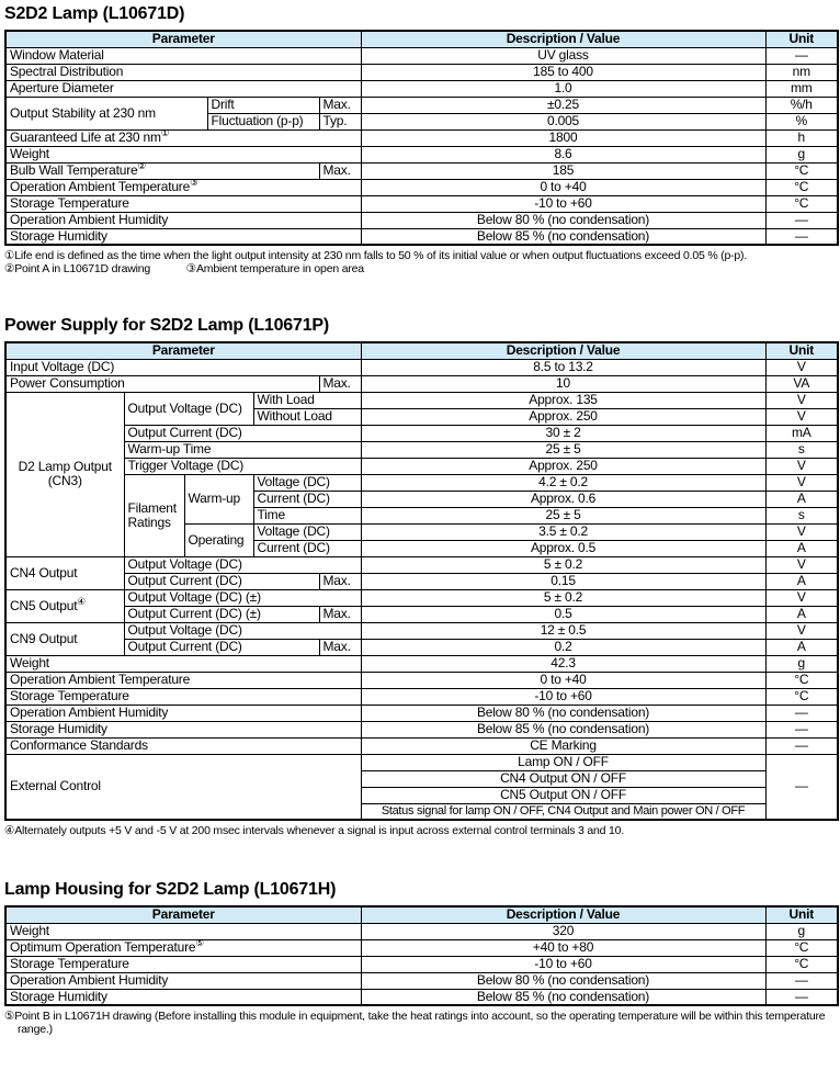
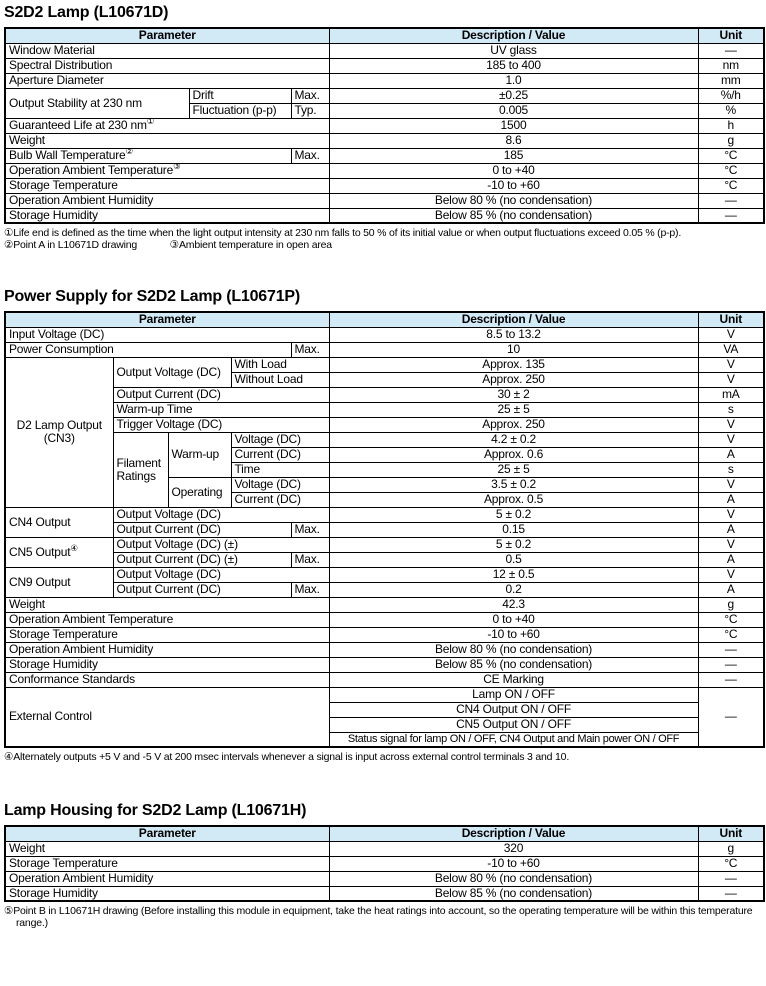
  S2D2 Lamp (L10671D)
  Parameter	Description / Value	Unit
  Window Material	UV glass	—
  Spectral Distribution	185 to 400	nm
  Aperture Diameter	1.0	mm
  Output Stability at 230 nm	Drift	Max.	±0.25	%/h
  Fluctuation (p-p)	Typ.	0.005	%
- Guaranteed Life at 230 nm①	1800	h
+ Guaranteed Life at 230 nm①	1500	h
  Weight	8.6	g
  Bulb Wall Temperature②	Max.	185	°C
  Operation Ambient Temperature③	0 to +40	°C
  Storage Temperature	-10 to +60	°C
  Operation Ambient Humidity	Below 80 % (no condensation)	—
  Storage Humidity	Below 85 % (no condensation)	—
  ①Life end is defined as the time when the light output intensity at 230 nm falls to 50 % of its initial value or when output fluctuations exceed 0.05 % (p-p).
  ②Point A in L10671D drawing ③Ambient temperature in open area
  Power Supply for S2D2 Lamp (L10671P)
  Parameter	Description / Value	Unit
  Input Voltage (DC)	8.5 to 13.2	V
  Power Consumption	Max.	10	VA
  D2 Lamp Output (CN3)	Output Voltage (DC)	With Load	Approx. 135	V
  Without Load	Approx. 250	V
  Output Current (DC)	30 ± 2	mA
  Warm-up Time	25 ± 5	s
  Trigger Voltage (DC)	Approx. 250	V
  Filament Ratings	Warm-up	Voltage (DC)	4.2 ± 0.2	V
  Current (DC)	Approx. 0.6	A
  Time	25 ± 5	s
  Operating	Voltage (DC)	3.5 ± 0.2	V
  Current (DC)	Approx. 0.5	A
  CN4 Output	Output Voltage (DC)	5 ± 0.2	V
  Output Current (DC)	Max.	0.15	A
  CN5 Output④	Output Voltage (DC) (±)	5 ± 0.2	V
  Output Current (DC) (±)	Max.	0.5	A
  CN9 Output	Output Voltage (DC)	12 ± 0.5	V
  Output Current (DC)	Max.	0.2	A
  Weight	42.3	g
  Operation Ambient Temperature	0 to +40	°C
  Storage Temperature	-10 to +60	°C
  Operation Ambient Humidity	Below 80 % (no condensation)	—
  Storage Humidity	Below 85 % (no condensation)	—
  Conformance Standards	CE Marking	—
  External Control	Lamp ON / OFF	—
  CN4 Output ON / OFF
  CN5 Output ON / OFF
  Status signal for lamp ON / OFF, CN4 Output and Main power ON / OFF
  ④Alternately outputs +5 V and -5 V at 200 msec intervals whenever a signal is input across external control terminals 3 and 10.
  Lamp Housing for S2D2 Lamp (L10671H)
  Parameter	Description / Value	Unit
  Weight	320	g
- Optimum Operation Temperature⑤	+40 to +80	°C
  Storage Temperature	-10 to +60	°C
  Operation Ambient Humidity	Below 80 % (no condensation)	—
  Storage Humidity	Below 85 % (no condensation)	—
  ⑤Point B in L10671H drawing (Before installing this module in equipment, take the heat ratings into account, so the operating temperature will be within this temperature range.)
